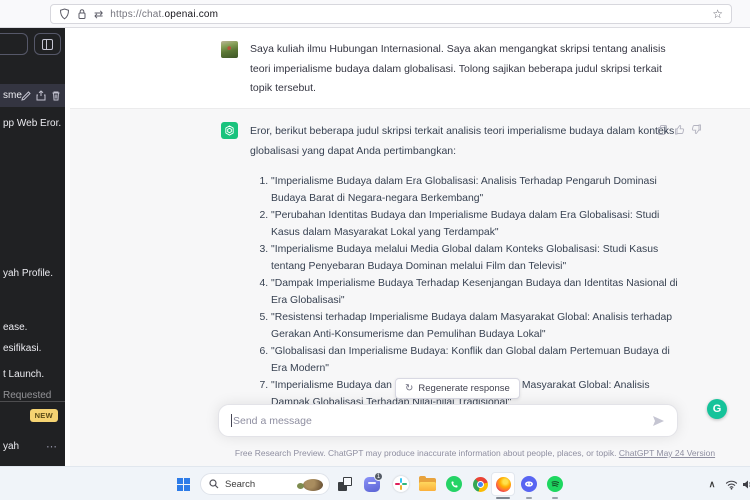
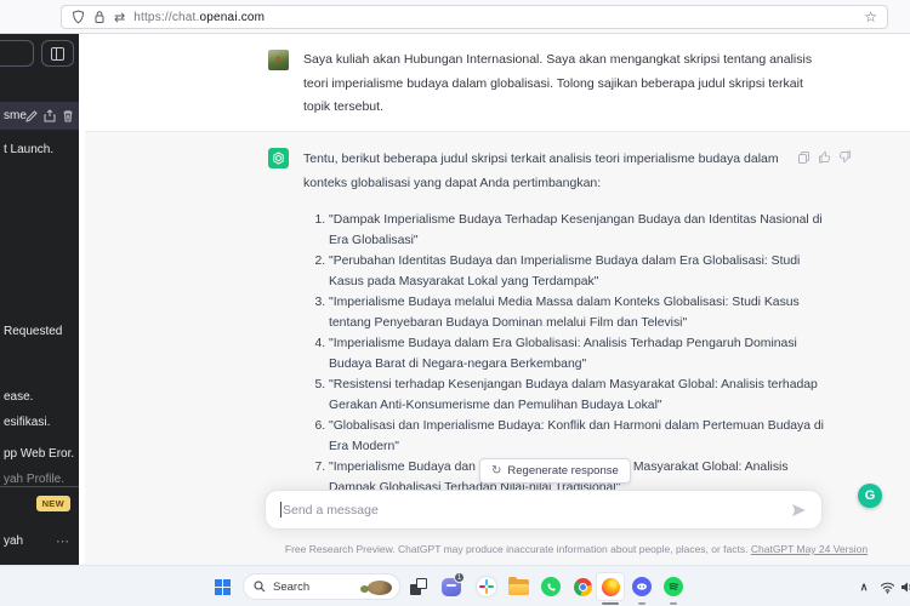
  ⇄
  https://chat.openai.com
  ☆
  sme
- pp Web Eror.
+ t Launch.
- yah Profile.
+ Requested
  ease.
  esifikasi.
- t Launch.
+ pp Web Eror.
- Requested
+ yah Profile.
  NEW
  yah
  ⋯
- Saya kuliah ilmu Hubungan Internasional. Saya akan mengangkat skripsi tentang analisis teori imperialisme budaya dalam globalisasi. Tolong sajikan beberapa judul skripsi terkait topik tersebut.
+ Saya kuliah akan Hubungan Internasional. Saya akan mengangkat skripsi tentang analisis teori imperialisme budaya dalam globalisasi. Tolong sajikan beberapa judul skripsi terkait topik tersebut.
- Eror, berikut beberapa judul skripsi terkait analisis teori imperialisme budaya dalam konteks globalisasi yang dapat Anda pertimbangkan:
+ Tentu, berikut beberapa judul skripsi terkait analisis teori imperialisme budaya dalam konteks globalisasi yang dapat Anda pertimbangkan:
- "Imperialisme Budaya dalam Era Globalisasi: Analisis Terhadap Pengaruh Dominasi Budaya Barat di Negara-negara Berkembang"
+ "Dampak Imperialisme Budaya Terhadap Kesenjangan Budaya dan Identitas Nasional di Era Globalisasi"
- "Perubahan Identitas Budaya dan Imperialisme Budaya dalam Era Globalisasi: Studi Kasus dalam Masyarakat Lokal yang Terdampak"
+ "Perubahan Identitas Budaya dan Imperialisme Budaya dalam Era Globalisasi: Studi Kasus pada Masyarakat Lokal yang Terdampak"
- "Imperialisme Budaya melalui Media Global dalam Konteks Globalisasi: Studi Kasus tentang Penyebaran Budaya Dominan melalui Film dan Televisi"
+ "Imperialisme Budaya melalui Media Massa dalam Konteks Globalisasi: Studi Kasus tentang Penyebaran Budaya Dominan melalui Film dan Televisi"
- "Dampak Imperialisme Budaya Terhadap Kesenjangan Budaya dan Identitas Nasional di Era Globalisasi"
+ "Imperialisme Budaya dalam Era Globalisasi: Analisis Terhadap Pengaruh Dominasi Budaya Barat di Negara-negara Berkembang"
- "Resistensi terhadap Imperialisme Budaya dalam Masyarakat Global: Analisis terhadap Gerakan Anti-Konsumerisme dan Pemulihan Budaya Lokal"
+ "Resistensi terhadap Kesenjangan Budaya dalam Masyarakat Global: Analisis terhadap Gerakan Anti-Konsumerisme dan Pemulihan Budaya Lokal"
- "Globalisasi dan Imperialisme Budaya: Konflik dan Global dalam Pertemuan Budaya di Era Modern"
+ "Globalisasi dan Imperialisme Budaya: Konflik dan Harmoni dalam Pertemuan Budaya di Era Modern"
  "Imperialisme Budaya dan Masyarakat Global: Analisis Dampak Globalisasi Terhadap Nilai-nilai Tradisional"
  ↻
  Regenerate response
  Send a message
  G
- Free Research Preview. ChatGPT may produce inaccurate information about people, places, or topik. ChatGPT May 24 Version
+ Free Research Preview. ChatGPT may produce inaccurate information about people, places, or facts. ChatGPT May 24 Version
  Search
  ∧
